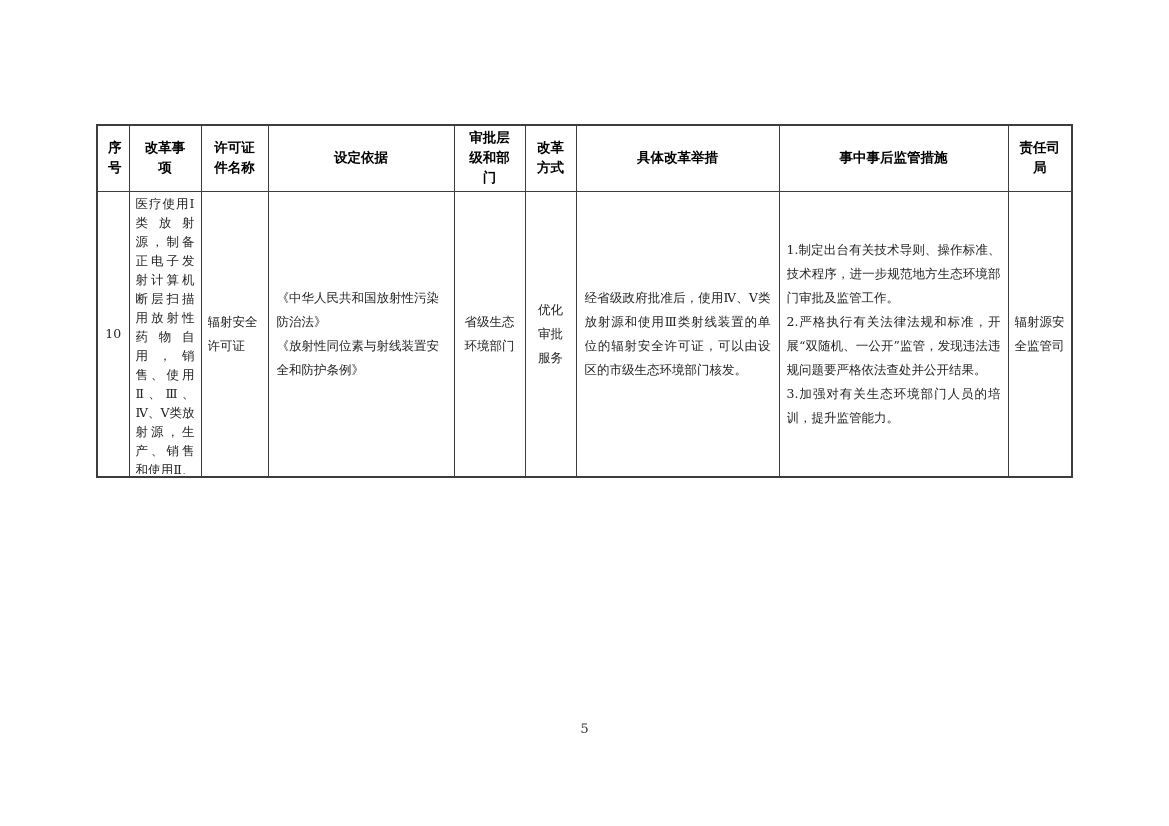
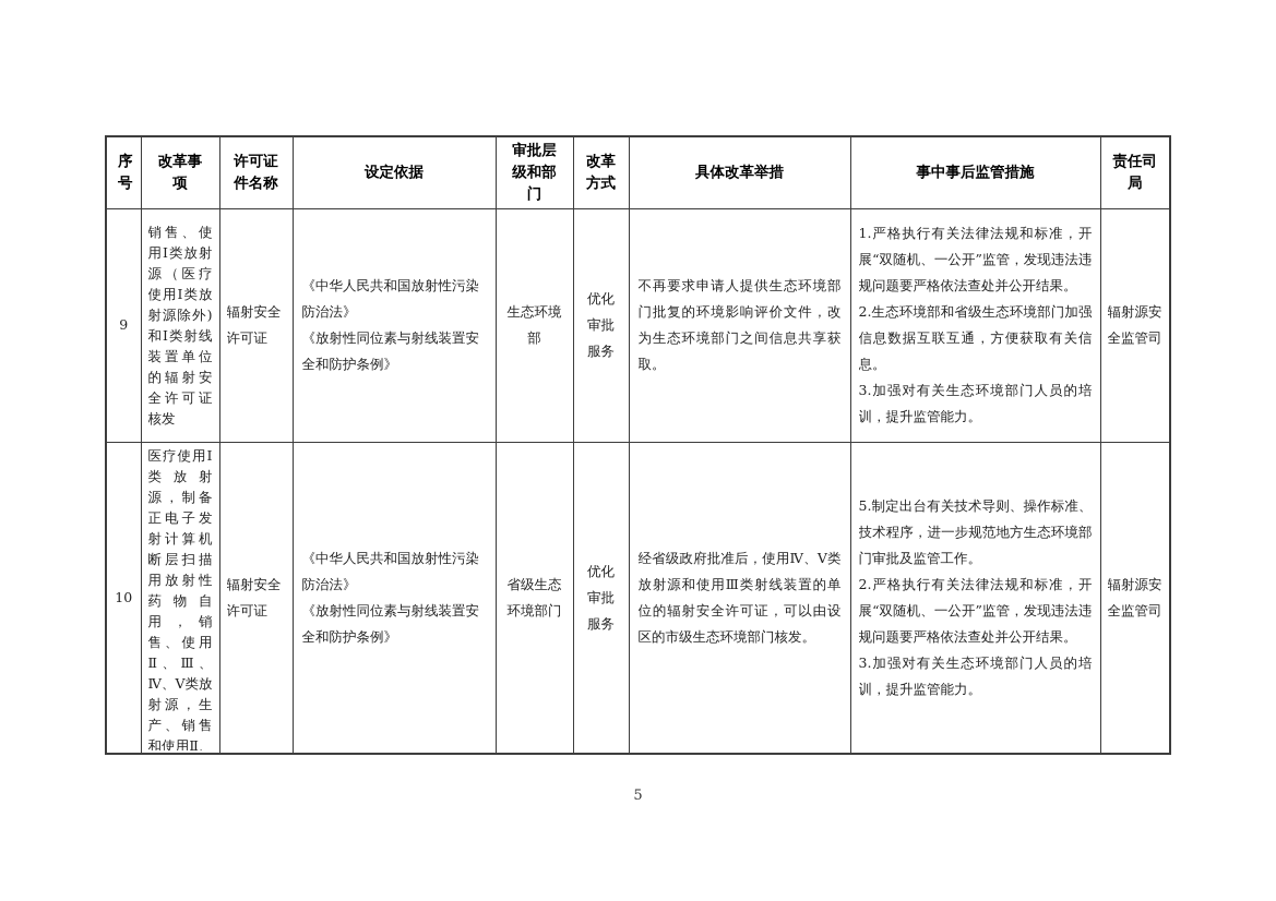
  序号	改革事项	许可证件名称	设定依据	审批层级和部门	改革方式	具体改革举措	事中事后监管措施	责任司局
+ 9	销售、使用Ⅰ类放射源（医疗使用Ⅰ类放射源除外)和Ⅰ类射线装置单位的辐射安全许可证核发	辐射安全许可证	《中华人民共和国放射性污染防治法》 《放射性同位素与射线装置安全和防护条例》	生态环境部	优化审批服务	不再要求申请人提供生态环境部门批复的环境影响评价文件，改为生态环境部门之间信息共享获取。	1.严格执行有关法律法规和标准，开展“双随机、一公开”监管，发现违法违规问题要严格依法查处并公开结果。 2.生态环境部和省级生态环境部门加强信息数据互联互通，方便获取有关信息。 3.加强对有关生态环境部门人员的培训，提升监管能力。	辐射源安全监管司
- 10	医疗使用Ⅰ类放射源，制备正电子发射计算机断层扫描用放射性药物自用，销售、使用Ⅱ、Ⅲ、Ⅳ、Ⅴ类放射源，生产、销售和使用Ⅱ、	辐射安全许可证	《中华人民共和国放射性污染防治法》 《放射性同位素与射线装置安全和防护条例》	省级生态环境部门	优化审批服务	经省级政府批准后，使用Ⅳ、Ⅴ类放射源和使用Ⅲ类射线装置的单位的辐射安全许可证，可以由设区的市级生态环境部门核发。	1.制定出台有关技术导则、操作标准、技术程序，进一步规范地方生态环境部门审批及监管工作。 2.严格执行有关法律法规和标准，开展“双随机、一公开”监管，发现违法违规问题要严格依法查处并公开结果。 3.加强对有关生态环境部门人员的培训，提升监管能力。	辐射源安全监管司
+ 10	医疗使用Ⅰ类放射源，制备正电子发射计算机断层扫描用放射性药物自用，销售、使用Ⅱ、Ⅲ、Ⅳ、Ⅴ类放射源，生产、销售和使用Ⅱ、	辐射安全许可证	《中华人民共和国放射性污染防治法》 《放射性同位素与射线装置安全和防护条例》	省级生态环境部门	优化审批服务	经省级政府批准后，使用Ⅳ、Ⅴ类放射源和使用Ⅲ类射线装置的单位的辐射安全许可证，可以由设区的市级生态环境部门核发。	5.制定出台有关技术导则、操作标准、技术程序，进一步规范地方生态环境部门审批及监管工作。 2.严格执行有关法律法规和标准，开展“双随机、一公开”监管，发现违法违规问题要严格依法查处并公开结果。 3.加强对有关生态环境部门人员的培训，提升监管能力。	辐射源安全监管司
  5
